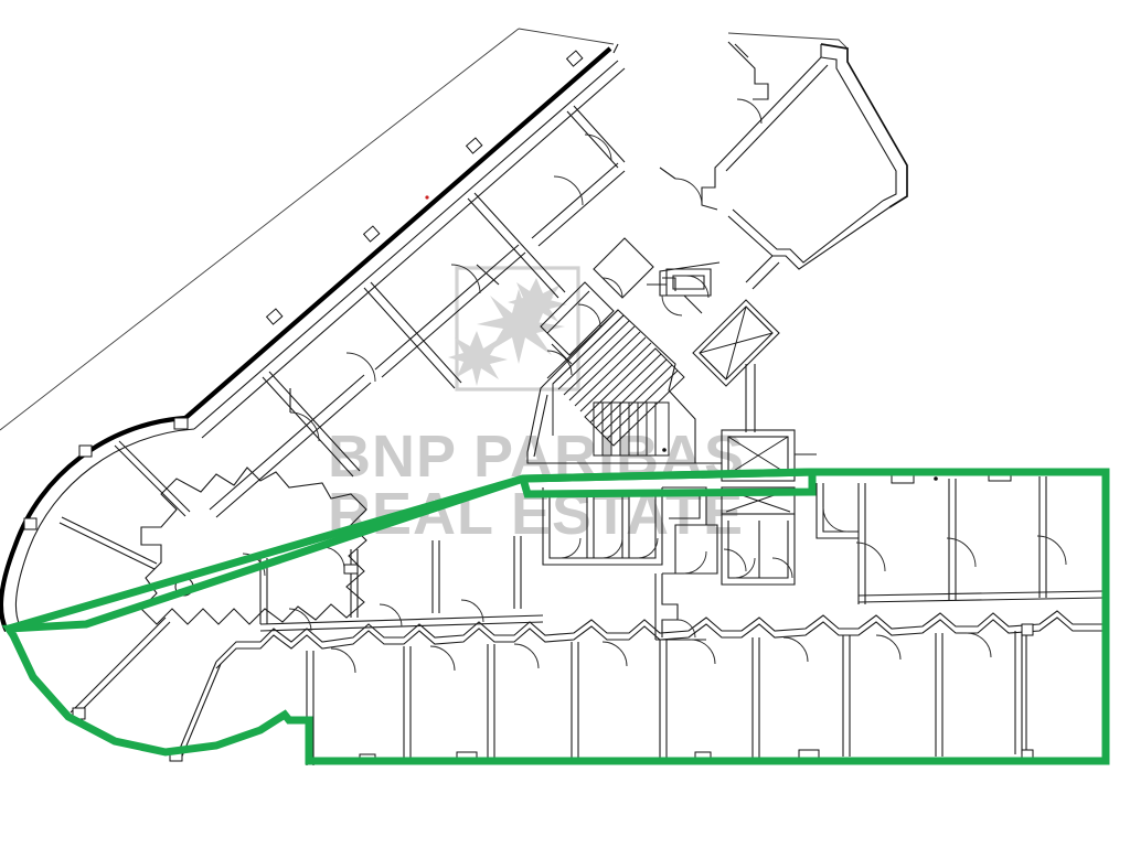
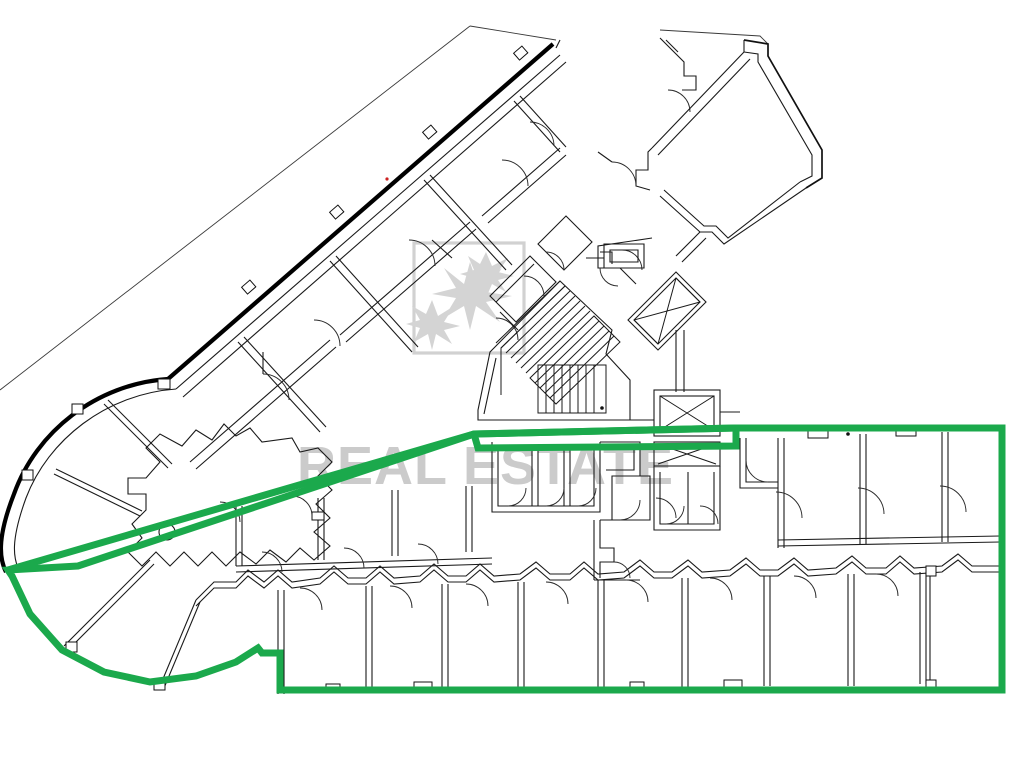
- BNP PARIBAS
  RAL ESTAT
